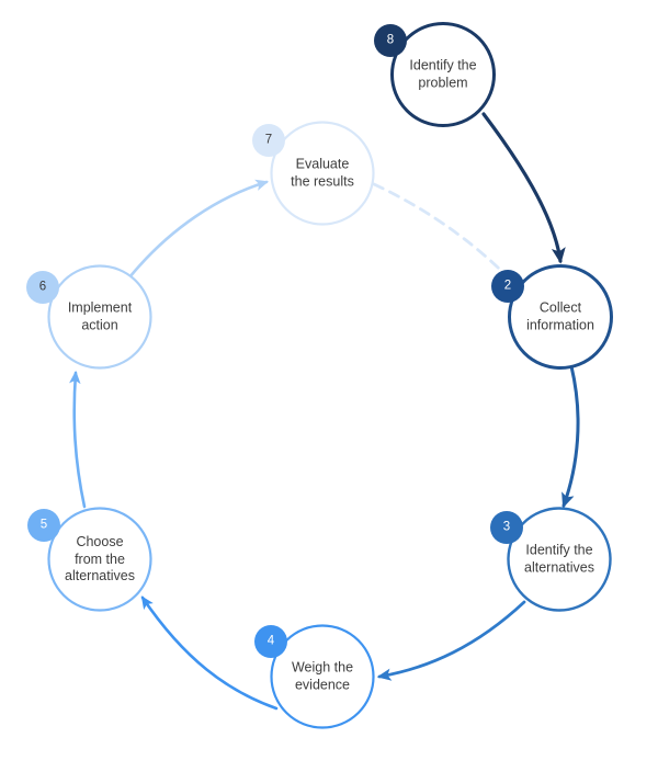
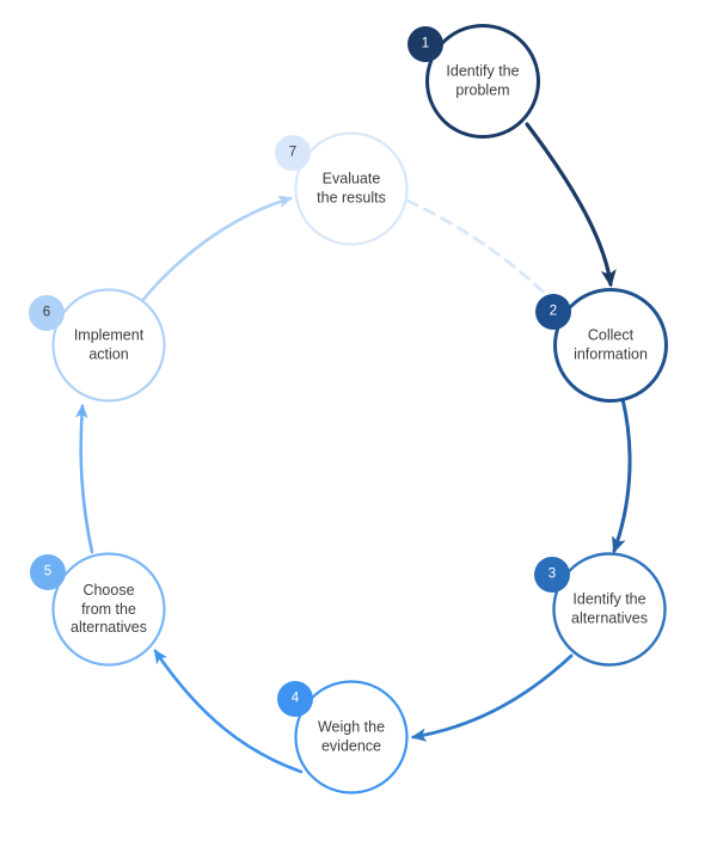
  Identify the
  problem
- 8
+ 1
  Collect
  information
  2
  Identify the
  alternatives
  3
  Weigh the
  evidence
  4
  Choose
  from the
  alternatives
  5
  Implement
  action
  6
  Evaluate
  the results
  7
